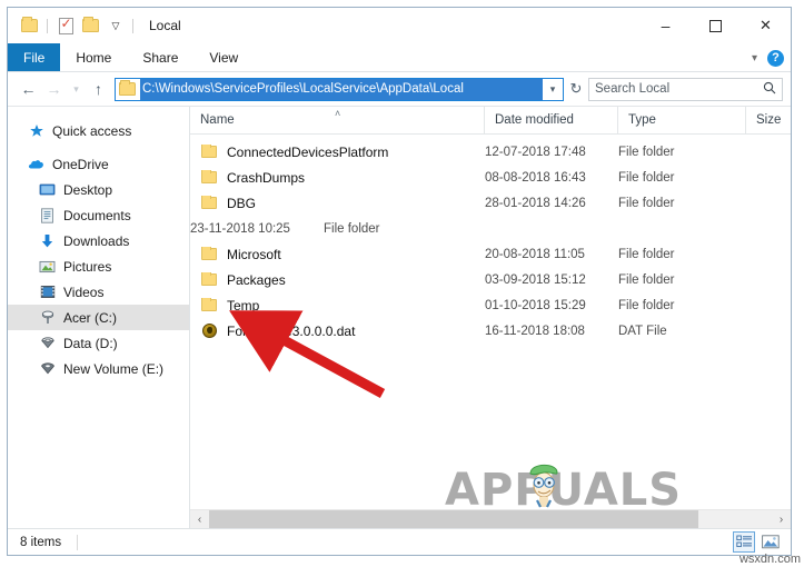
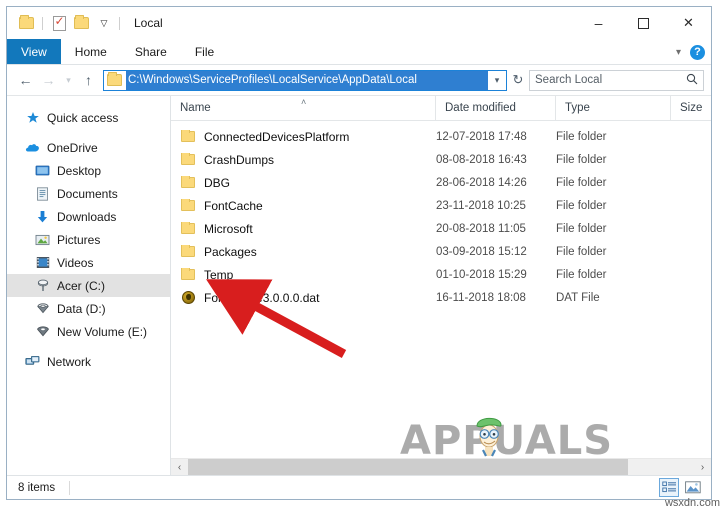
  ▽
  Local
  –
  ✕
- File
+ View
  Home
  Share
- View
+ File
  ▾
  ?
  ←
  →
  ▾
  ↑
  C:\Windows\ServiceProfiles\LocalService\AppData\Local
  ▾
  ↻
  Search Local
  Quick access
  OneDrive
  Desktop
  Documents
  Downloads
  Pictures
  Videos
  Acer (C:)
  Data (D:)
  New Volume (E:)
+ Network
  Name
  ˄
  Date modified
  Type
  Size
  ConnectedDevicesPlatform
  12-07-2018 17:48
  File folder
  CrashDumps
  08-08-2018 16:43
  File folder
  DBG
- 28-01-2018 14:26
+ 28-06-2018 14:26
  File folder
+ FontCache
  23-11-2018 10:25
  File folder
  Microsoft
  20-08-2018 11:05
  File folder
  Packages
  03-09-2018 15:12
  File folder
  Temp
  01-10-2018 15:29
  File folder
  FontCache3.0.0.0.dat
  16-11-2018 18:08
  DAT File
  ‹
  ›
  8 items
  APPUALS
  wsxdn.com
